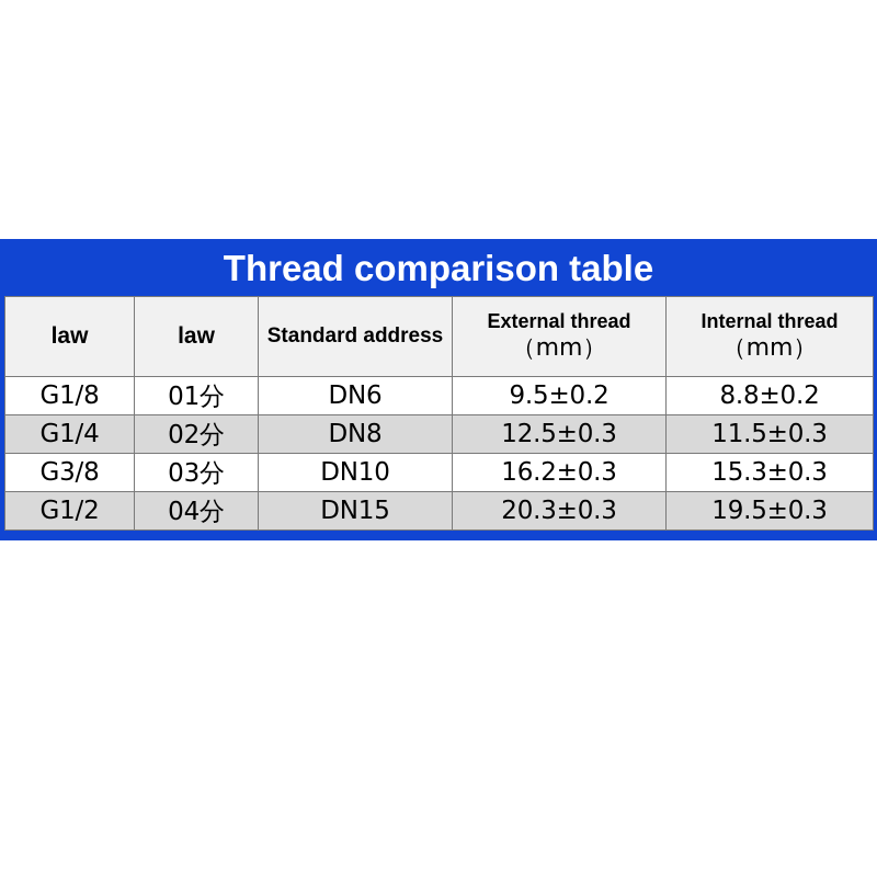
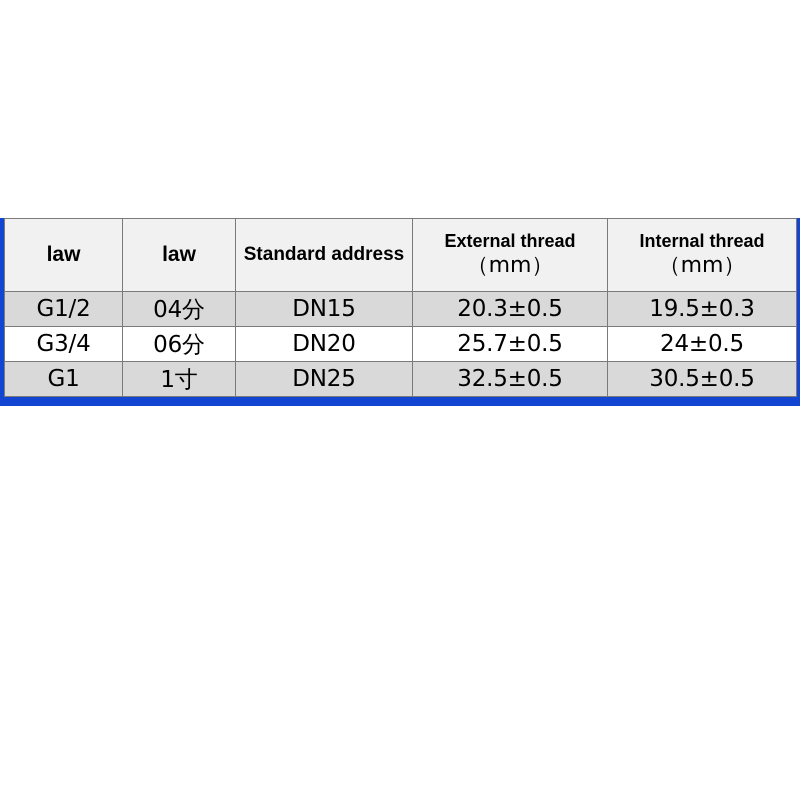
- Thread comparison table
  law	law	Standard address	External thread （mm）	Internal thread （mm）
- G1/8	01分	DN6	9.5±0.2	8.8±0.2
- G1/4	02分	DN8	12.5±0.3	11.5±0.3
- G3/8	03分	DN10	16.2±0.3	15.3±0.3
- G1/2	04分	DN15	20.3±0.3	19.5±0.3
+ G1/2	04分	DN15	20.3±0.5	19.5±0.3
+ G3/4	06分	DN20	25.7±0.5	24±0.5
+ G1	1寸	DN25	32.5±0.5	30.5±0.5
